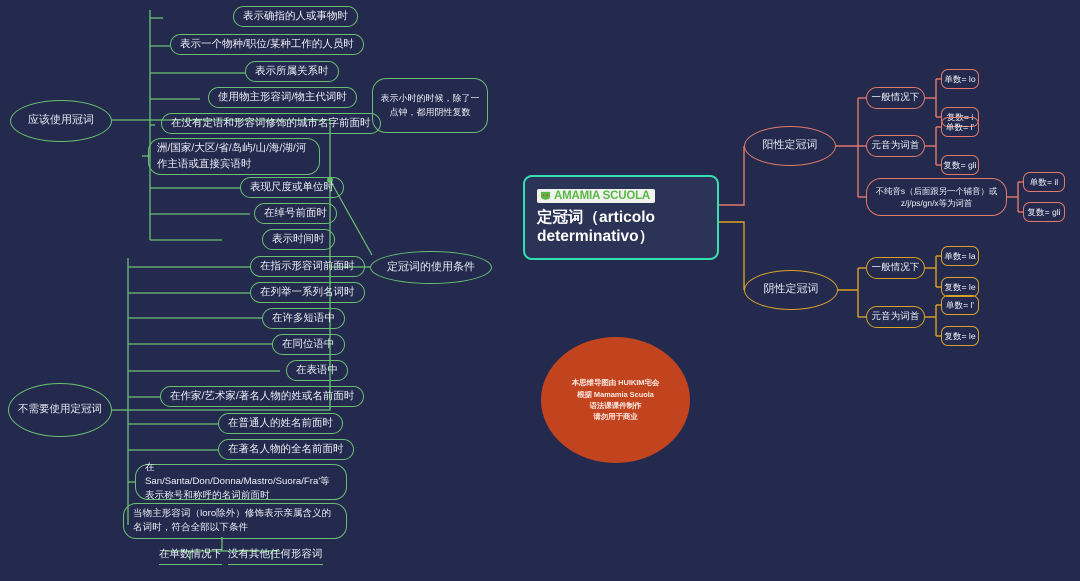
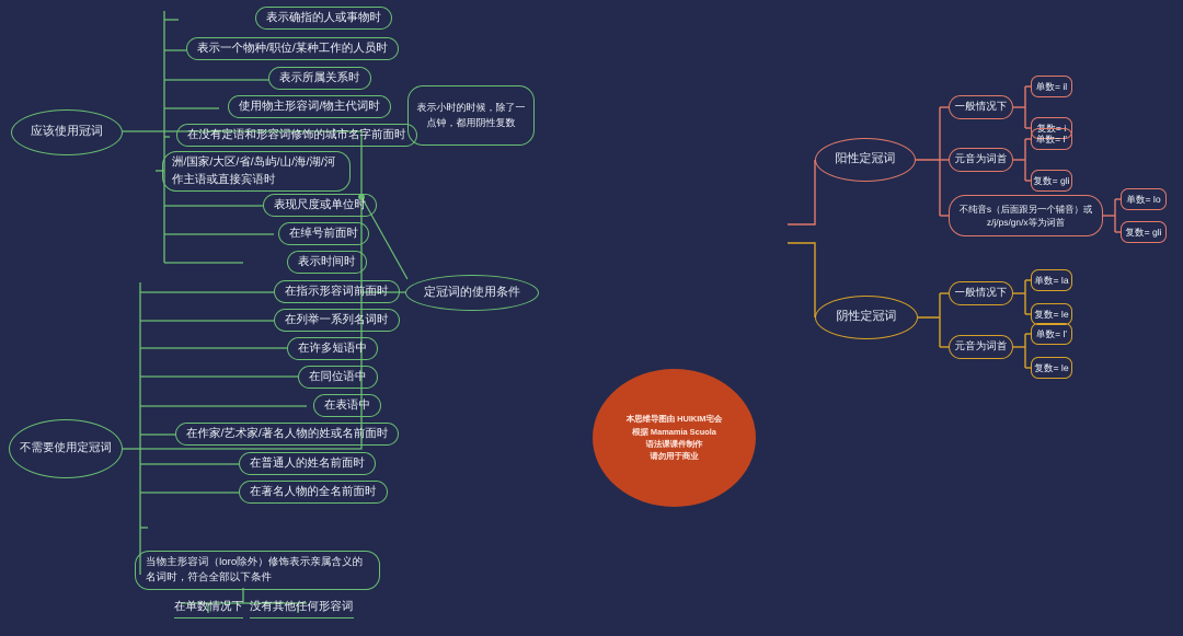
- AMAMIA SCUOLA
- 定冠词（articolo determinativo）
  本思维导图由 HUIKIM宅会
  根据 Mamamia Scuola
  语法课课件制作
  请勿用于商业
  定冠词的使用条件
  表示小时的时候，除了一点钟，都用阴性复数
  应该使用冠词
  不需要使用定冠词
  表示确指的人或事物时
  表示一个物种/职位/某种工作的人员时
  表示所属关系时
  使用物主形容词/物主代词时
  在没有定语和形容词修饰的城市名字前面时
  洲/国家/大区/省/岛屿/山/海/湖/河作主语或直接宾语时
  表现尺度或单位时
  在绰号前面时
  表示时间时
  在指示形容词前面时
  在列举一系列名词时
  在许多短语中
  在同位语中
  在表语中
  在作家/艺术家/著名人物的姓或名前面时
  在普通人的姓名前面时
  在著名人物的全名前面时
- 在San/Santa/Don/Donna/Mastro/Suora/Fra'等表示称号和称呼的名词前面时
  当物主形容词（loro除外）修饰表示亲属含义的名词时，符合全部以下条件
  在单数情况下
  没有其他任何形容词
  阳性定冠词
  一般情况下
  元音为词首
  不纯音s（后面跟另一个辅音）或z/j/ps/gn/x等为词首
- 单数= lo
+ 单数= il
  复数= i
  单数= l'
  复数= gli
- 单数= il
+ 单数= lo
  复数= gli
  阴性定冠词
  一般情况下
  元音为词首
  单数= la
  复数= le
  单数= l'
  复数= le
